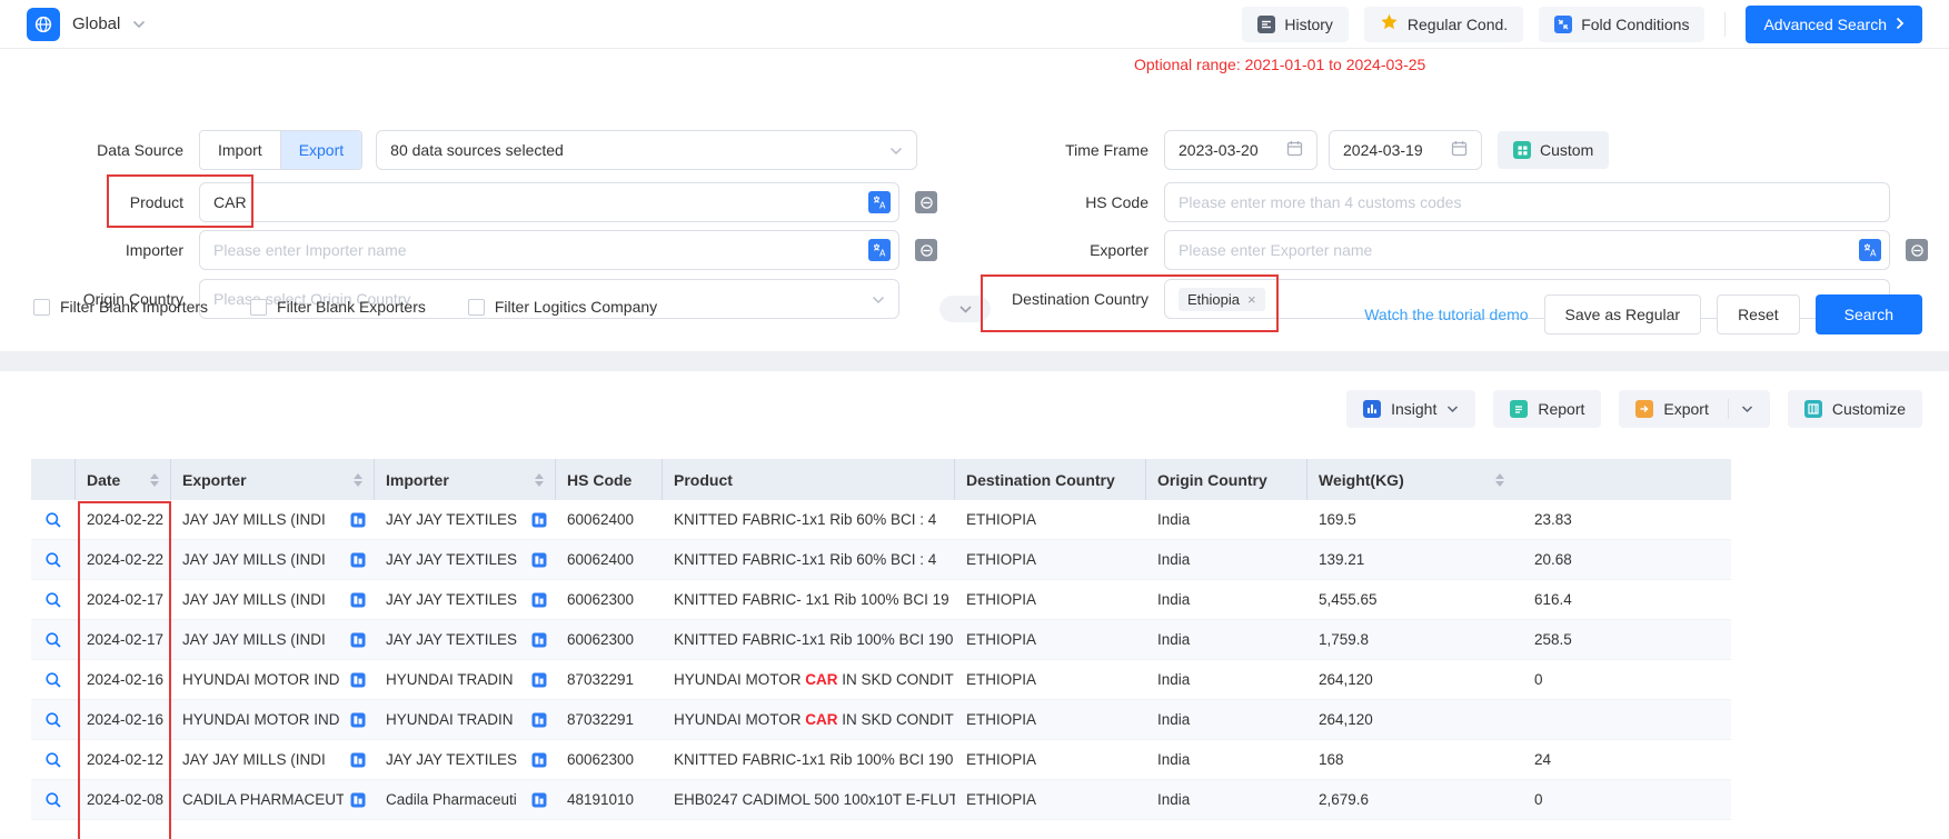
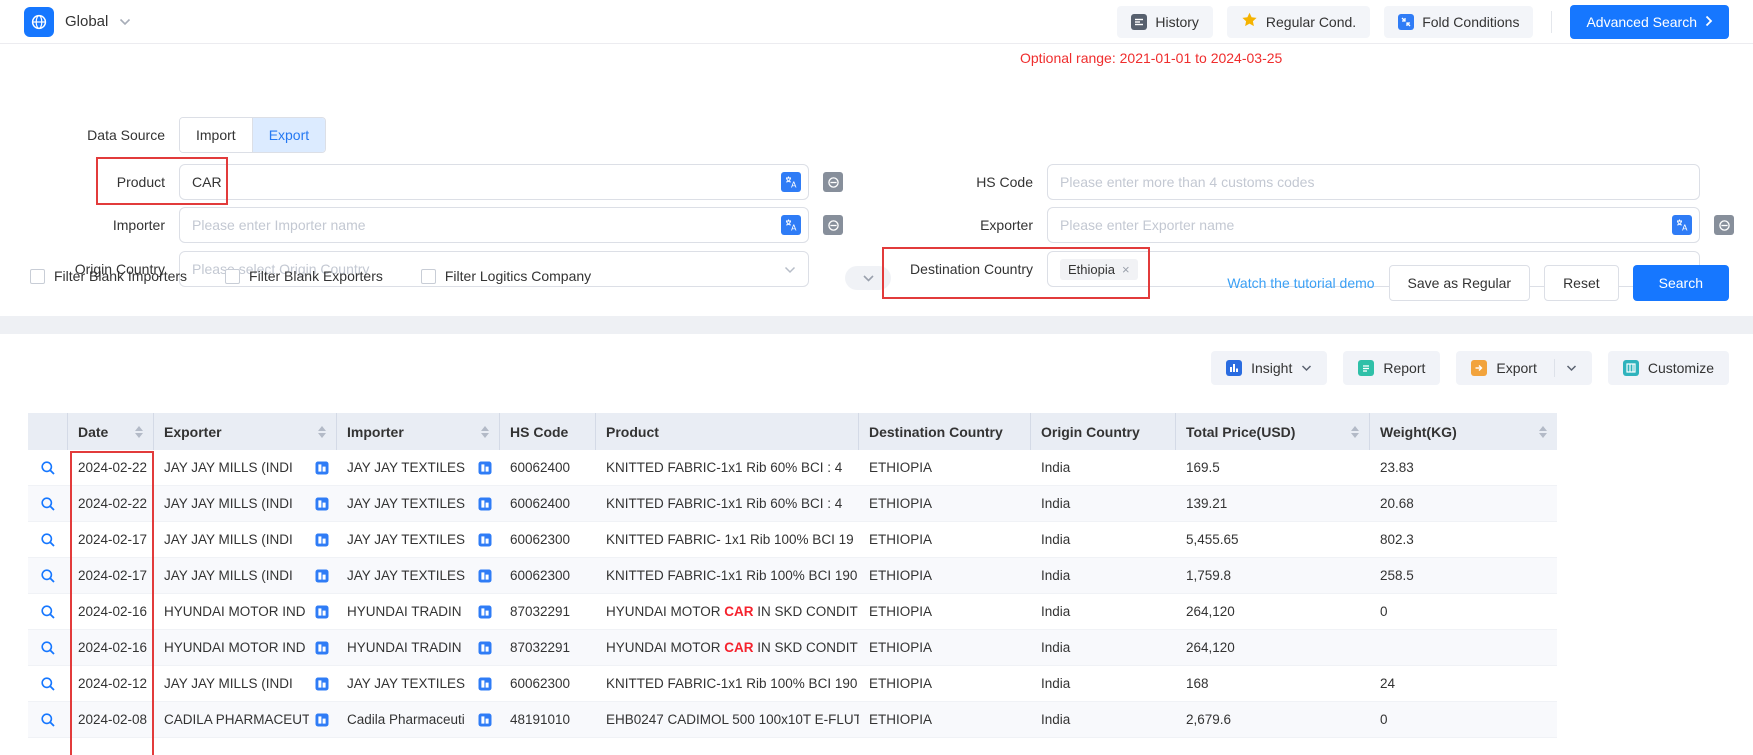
  Global
  History
  Regular Cond.
  Fold Conditions
  Advanced Search
  Optional range: 2021-01-01 to 2024-03-25
  Data Source
  Import
  Export
- 80 data sources selected
- Time Frame
- 2023-03-20
- 2024-03-19
- Custom
  Product
  CAR
  A
  HS Code
  Please enter more than 4 customs codes
  Importer
  Please enter Importer name
  A
  Exporter
  Please enter Exporter name
  A
  Origin Country
  Pleas select Origin Country
  Destination Country
  Ethiopia
  ×
  Filter Blank Importers
  Filter Blank Exporters
  Filter Logitics Company
  Watch the tutorial demo
  Save as Regular
  Reset
  Search
  Insight
  Report
  Export
  Customize
  Date
  Exporter
  Importer
  HS Code
  Product
  Destination Country
  Origin Country
+ Total Price(USD)
  Weight(KG)
  2024-02-22
  JAY JAY MILLS (INDI
  JAY JAY TEXTILES
  60062400
  KNITTED FABRIC-1x1 Rib 60% BCI : 4
  ETHIOPIA
  India
  169.5
  23.83
  2024-02-22
  JAY JAY MILLS (INDI
  JAY JAY TEXTILES
  60062400
  KNITTED FABRIC-1x1 Rib 60% BCI : 4
  ETHIOPIA
  India
  139.21
  20.68
  2024-02-17
  JAY JAY MILLS (INDI
  JAY JAY TEXTILES
  60062300
  KNITTED FABRIC- 1x1 Rib 100% BCI 19
  ETHIOPIA
  India
  5,455.65
- 616.4
+ 802.3
  2024-02-17
  JAY JAY MILLS (INDI
  JAY JAY TEXTILES
  60062300
  KNITTED FABRIC-1x1 Rib 100% BCI 190
  ETHIOPIA
  India
  1,759.8
  258.5
  2024-02-16
  HYUNDAI MOTOR IND
  HYUNDAI TRADIN
  87032291
  HYUNDAI MOTOR CAR IN SKD CONDIT
  ETHIOPIA
  India
  264,120
  0
  2024-02-16
  HYUNDAI MOTOR IND
  HYUNDAI TRADIN
  87032291
  HYUNDAI MOTOR CAR IN SKD CONDIT
  ETHIOPIA
  India
  264,120
  2024-02-12
  JAY JAY MILLS (INDI
  JAY JAY TEXTILES
  60062300
  KNITTED FABRIC-1x1 Rib 100% BCI 190
  ETHIOPIA
  India
  168
  24
  2024-02-08
  CADILA PHARMACEUT
  Cadila Pharmaceuti
  48191010
  EHB0247 CADIMOL 500 100x10T E-FLUT
  ETHIOPIA
  India
  2,679.6
  0
